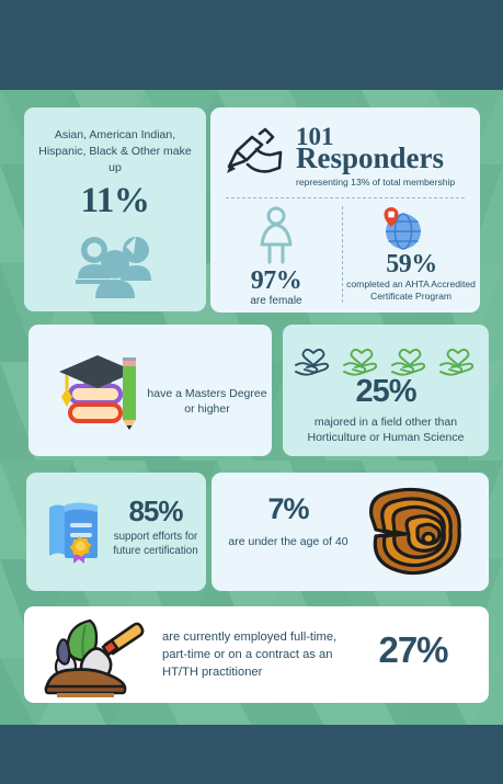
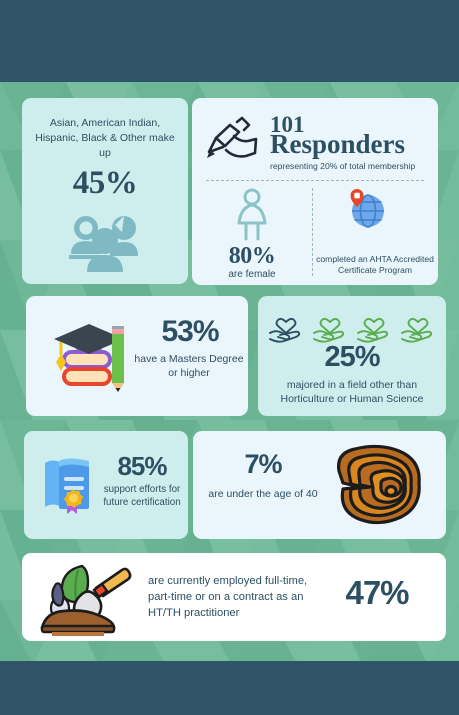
  Asian, American Indian, Hispanic, Black & Other make up
- 11%
+ 45%
  101
  Responders
- representing 13% of total membership
+ representing 20% of total membership
- 97%
+ 80%
  are female
- 59%
  completed an AHTA Accredited Certificate Program
+ 53%
  have a Masters Degree or higher
  25%
  majored in a field other than Horticulture or Human Science
  85%
  support efforts for future certification
  7%
  are under the age of 40
  are currently employed full-time, part-time or on a contract as an HT/TH practitioner
- 27%
+ 47%
